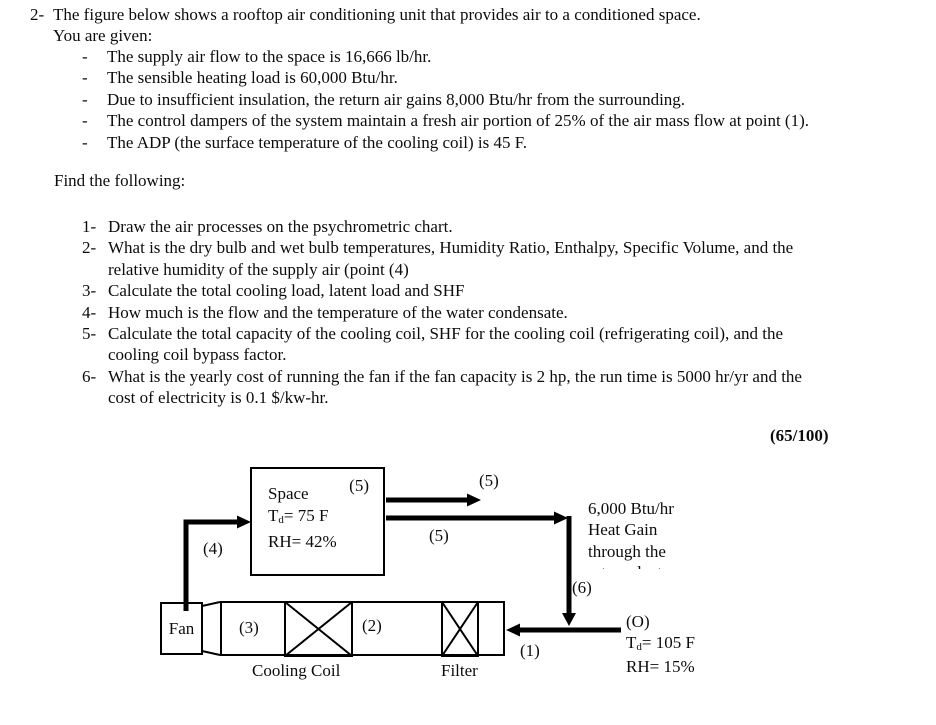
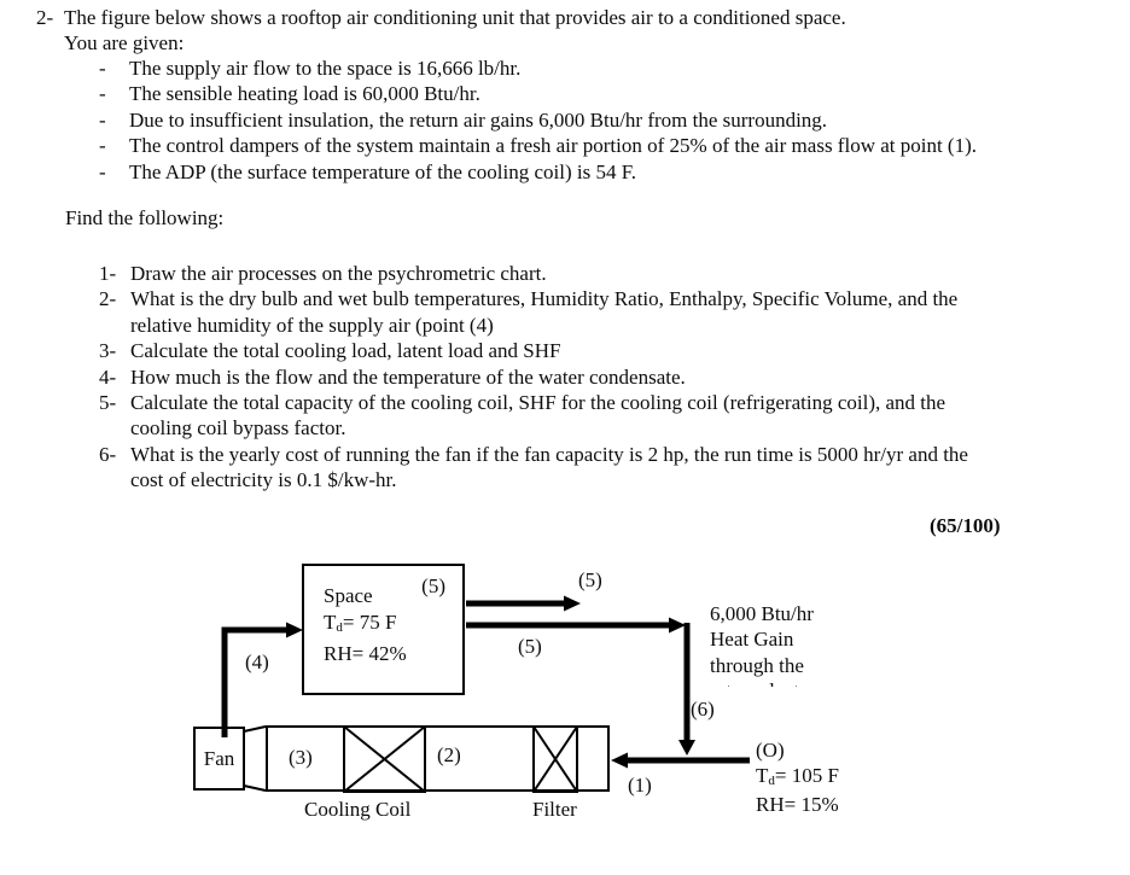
  2-
  The figure below shows a rooftop air conditioning unit that provides air to a conditioned space.
  You are given:
  -
  The supply air flow to the space is 16,666 lb/hr.
  -
  The sensible heating load is 60,000 Btu/hr.
  -
- Due to insufficient insulation, the return air gains 8,000 Btu/hr from the surrounding.
+ Due to insufficient insulation, the return air gains 6,000 Btu/hr from the surrounding.
  -
  The control dampers of the system maintain a fresh air portion of 25% of the air mass flow at point (1).
  -
- The ADP (the surface temperature of the cooling coil) is 45 F.
+ The ADP (the surface temperature of the cooling coil) is 54 F.
  Find the following:
  1-
  Draw the air processes on the psychrometric chart.
  2-
  What is the dry bulb and wet bulb temperatures, Humidity Ratio, Enthalpy, Specific Volume, and the
  relative humidity of the supply air (point (4)
  3-
  Calculate the total cooling load, latent load and SHF
  4-
  How much is the flow and the temperature of the water condensate.
  5-
  Calculate the total capacity of the cooling coil, SHF for the cooling coil (refrigerating coil), and the
  cooling coil bypass factor.
  6-
  What is the yearly cost of running the fan if the fan capacity is 2 hp, the run time is 5000 hr/yr and the
  cost of electricity is 0.1 $/kw-hr.
  (65/100)
  (5)
  Space
  Td= 75 F
  RH= 42%
  Fan
  (4)
  (5)
  (5)
  (6)
  (3)
  (2)
  (1)
  6,000 Btu/hr
  Heat Gain
  through the
  (O)
  Td= 105 F
  RH= 15%
  Cooling Coil
  Filter
